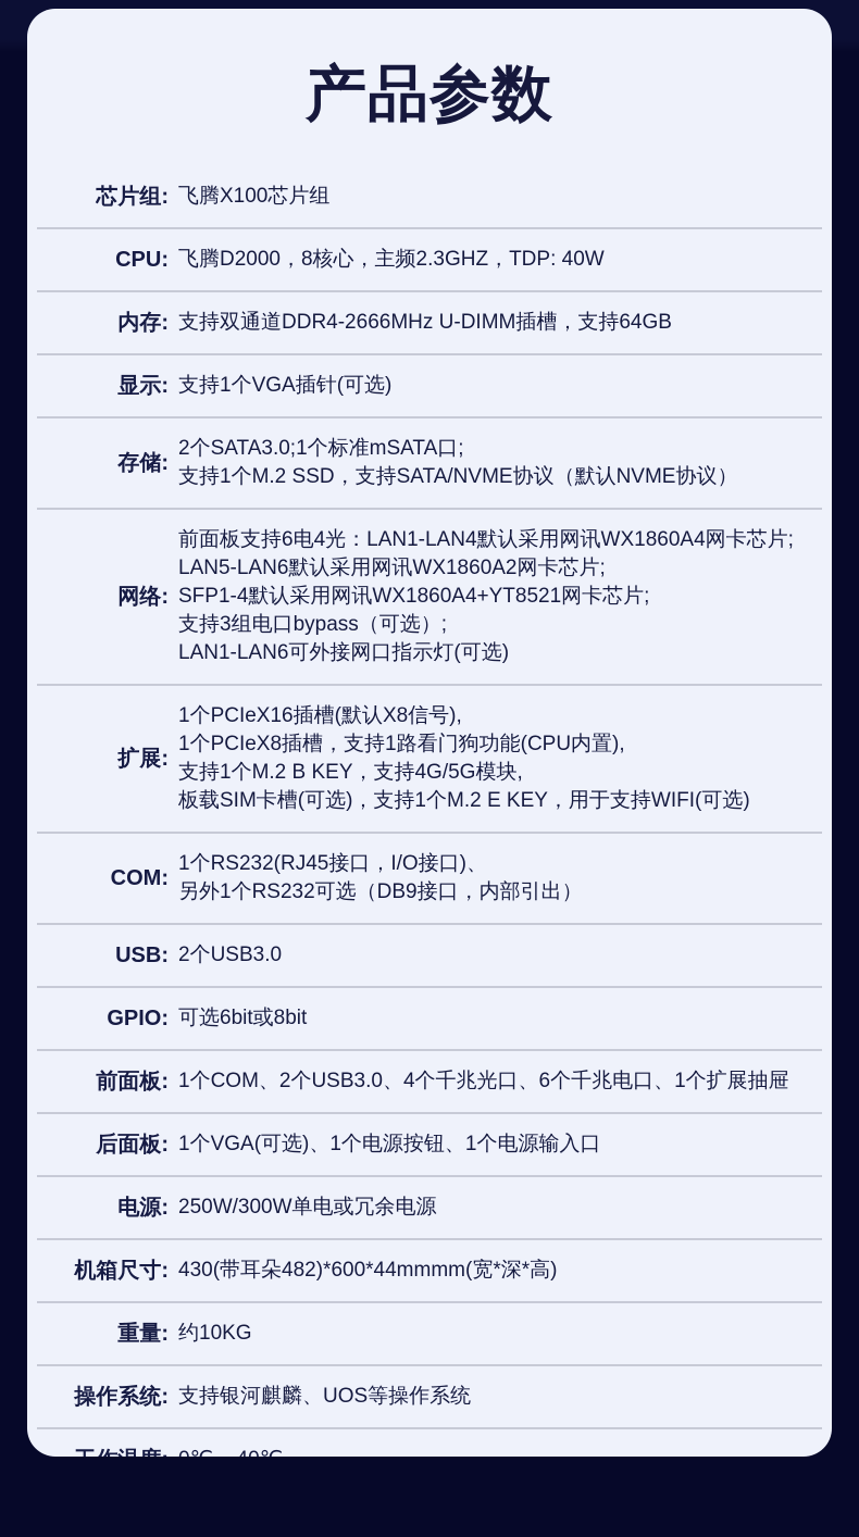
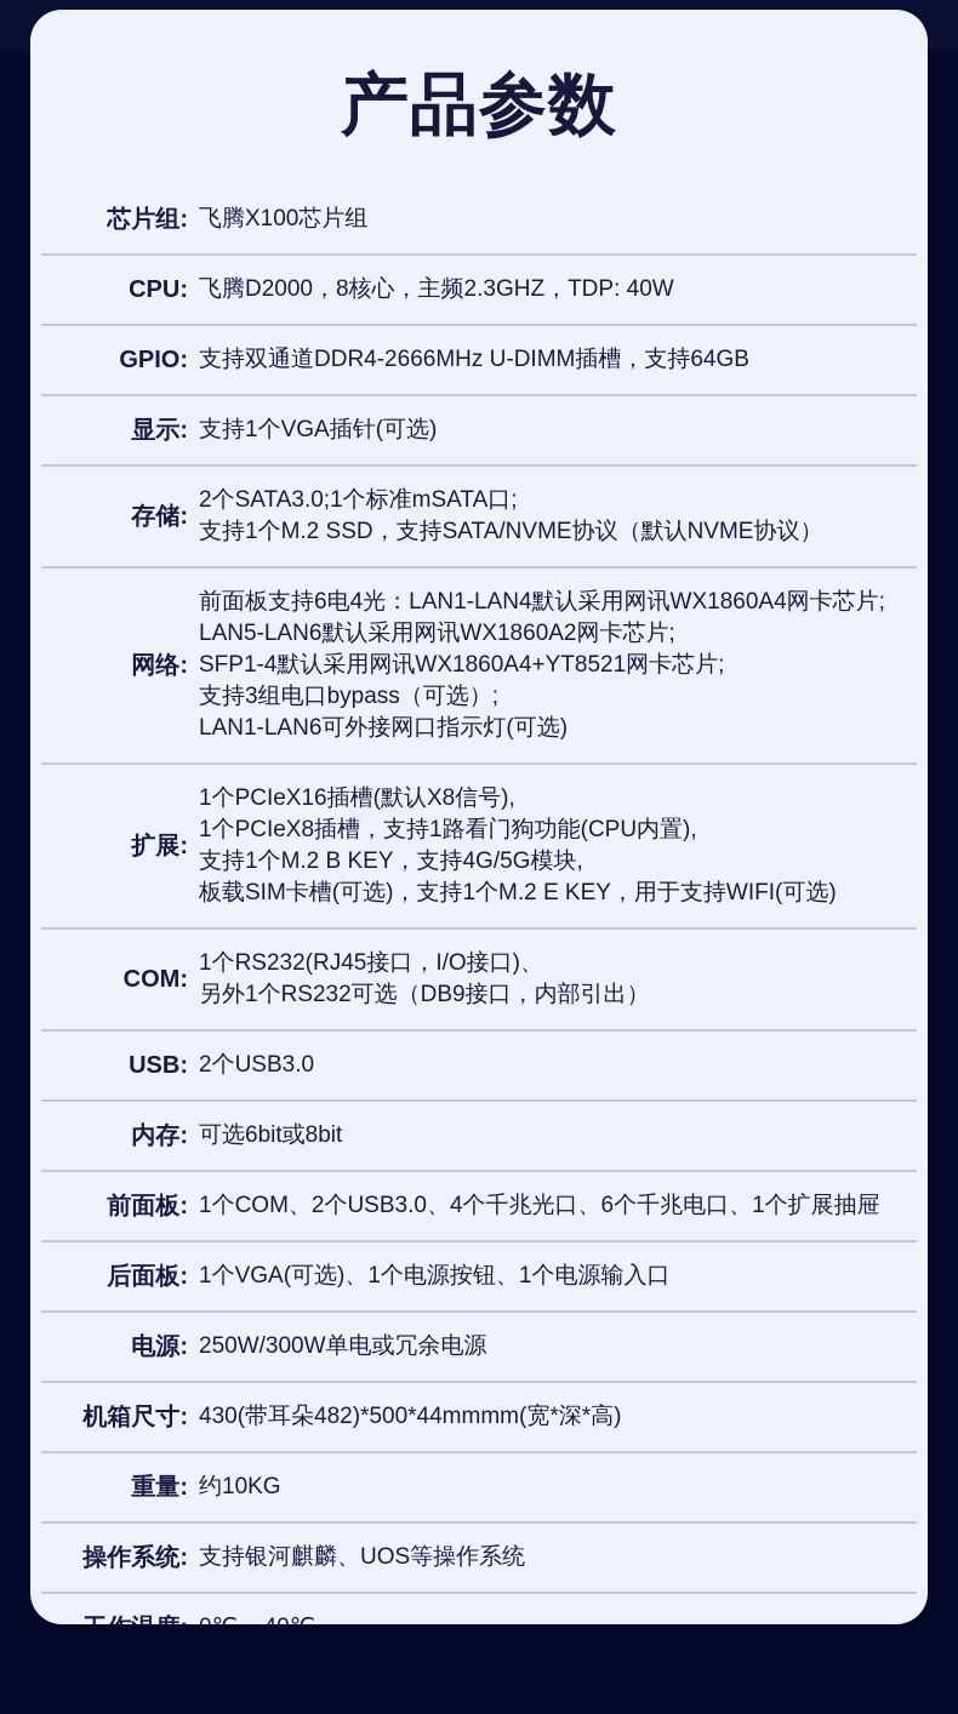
  产品参数
  芯片组:
  飞腾X100芯片组
  CPU:
  飞腾D2000，8核心，主频2.3GHZ，TDP: 40W
- 内存:
+ GPIO:
  支持双通道DDR4-2666MHz U-DIMM插槽，支持64GB
  显示:
  支持1个VGA插针(可选)
  存储:
  2个SATA3.0;1个标准mSATA口;
  支持1个M.2 SSD，支持SATA/NVME协议（默认NVME协议）
  网络:
  前面板支持6电4光：LAN1-LAN4默认采用网讯WX1860A4网卡芯片;
  LAN5-LAN6默认采用网讯WX1860A2网卡芯片;
  SFP1-4默认采用网讯WX1860A4+YT8521网卡芯片;
  支持3组电口bypass（可选）;
  LAN1-LAN6可外接网口指示灯(可选)
  扩展:
  1个PCIeX16插槽(默认X8信号),
  1个PCIeX8插槽，支持1路看门狗功能(CPU内置),
  支持1个M.2 B KEY，支持4G/5G模块,
  板载SIM卡槽(可选)，支持1个M.2 E KEY，用于支持WIFI(可选)
  COM:
  1个RS232(RJ45接口，I/O接口)、
  另外1个RS232可选（DB9接口，内部引出）
  USB:
  2个USB3.0
- GPIO:
+ 内存:
  可选6bit或8bit
  前面板:
  1个COM、2个USB3.0、4个千兆光口、6个千兆电口、1个扩展抽屉
  后面板:
  1个VGA(可选)、1个电源按钮、1个电源输入口
  电源:
  250W/300W单电或冗余电源
  机箱尺寸:
- 430(带耳朵482)*600*44mmmm(宽*深*高)
+ 430(带耳朵482)*500*44mmmm(宽*深*高)
  重量:
  约10KG
  操作系统:
  支持银河麒麟、UOS等操作系统
